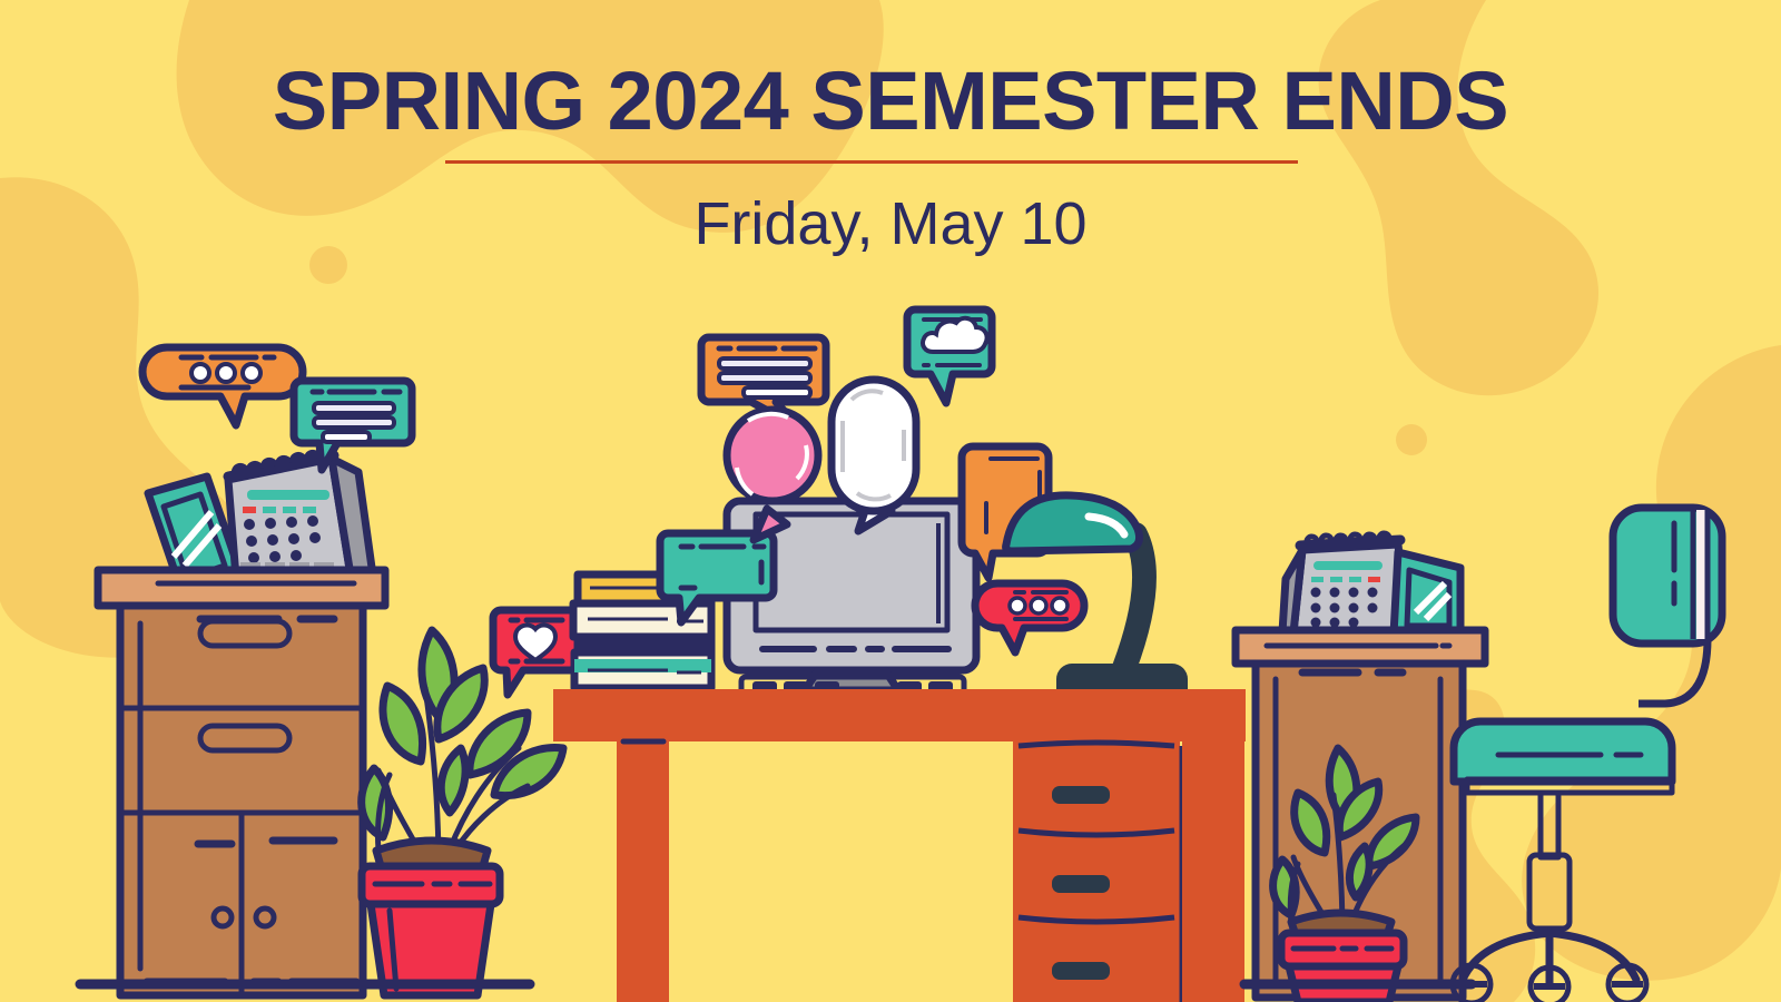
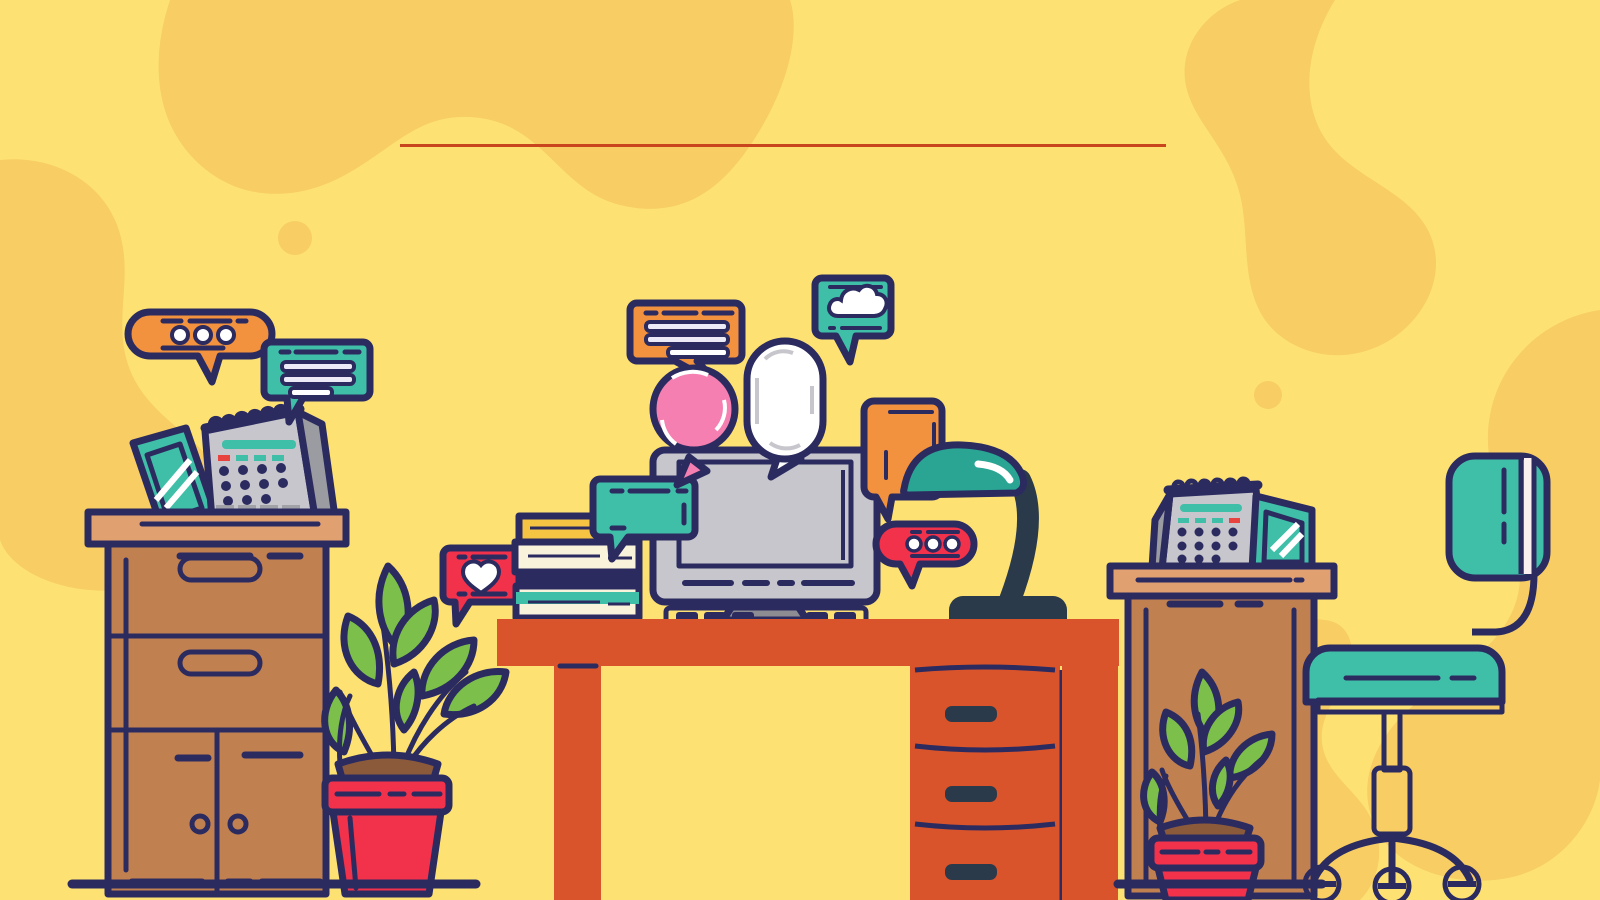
- SPRING 2024 SEMESTER ENDS
- Friday, May 10
